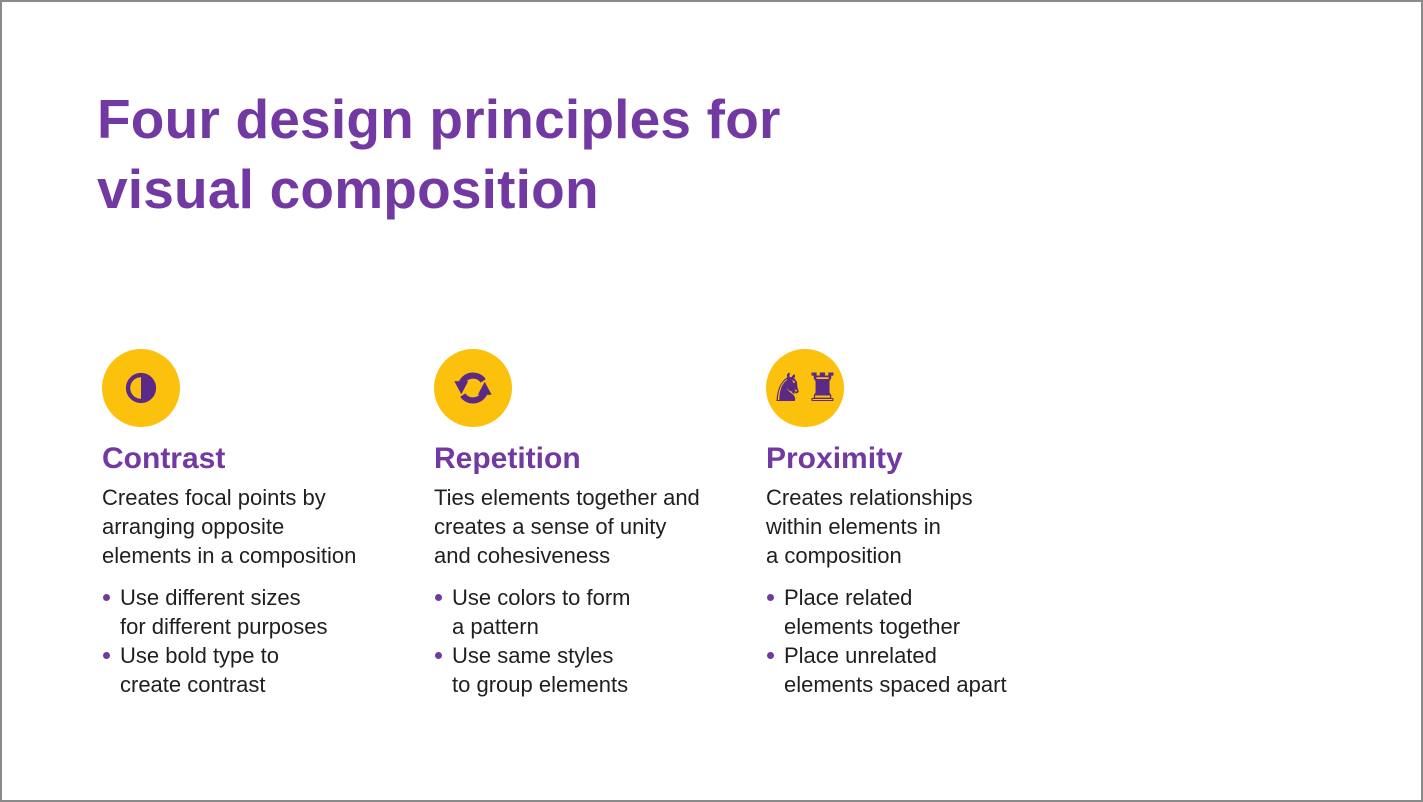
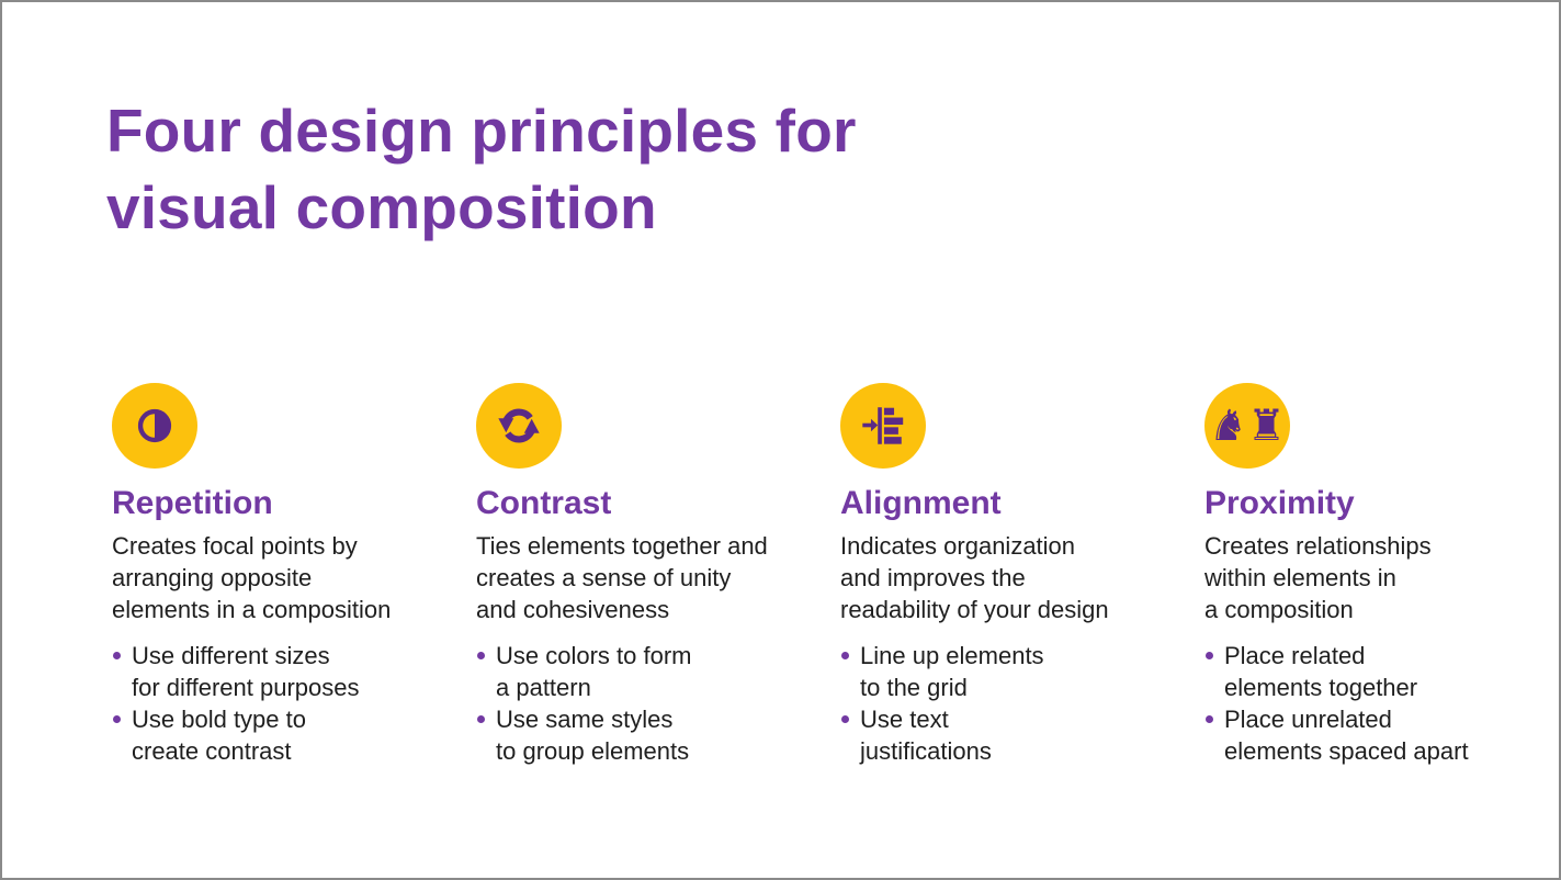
  Four design principles for
  visual composition
- Contrast
+ Repetition
  Creates focal points by
  arranging opposite
  elements in a composition
  Use different sizes
  for different purposes
  Use bold type to
  create contrast
- Repetition
+ Contrast
  Ties elements together and
  creates a sense of unity
  and cohesiveness
  Use colors to form
  a pattern
  Use same styles
  to group elements
+ Alignment
+ Indicates organization
+ and improves the
+ readability of your design
+ Line up elements
+ to the grid
+ Use text
+ justifications
  ♜
  Proximity
  Creates relationships
  within elements in
  a composition
  Place related
  elements together
  Place unrelated
  elements spaced apart
